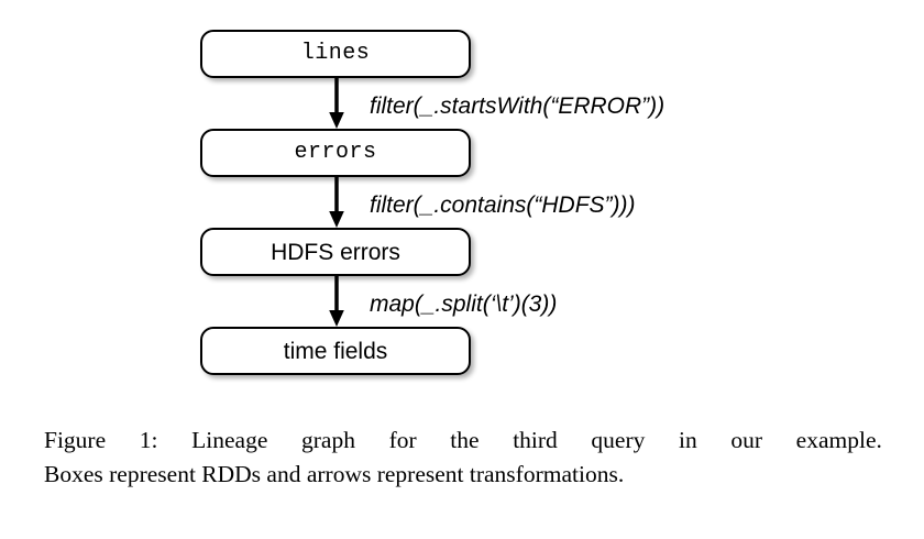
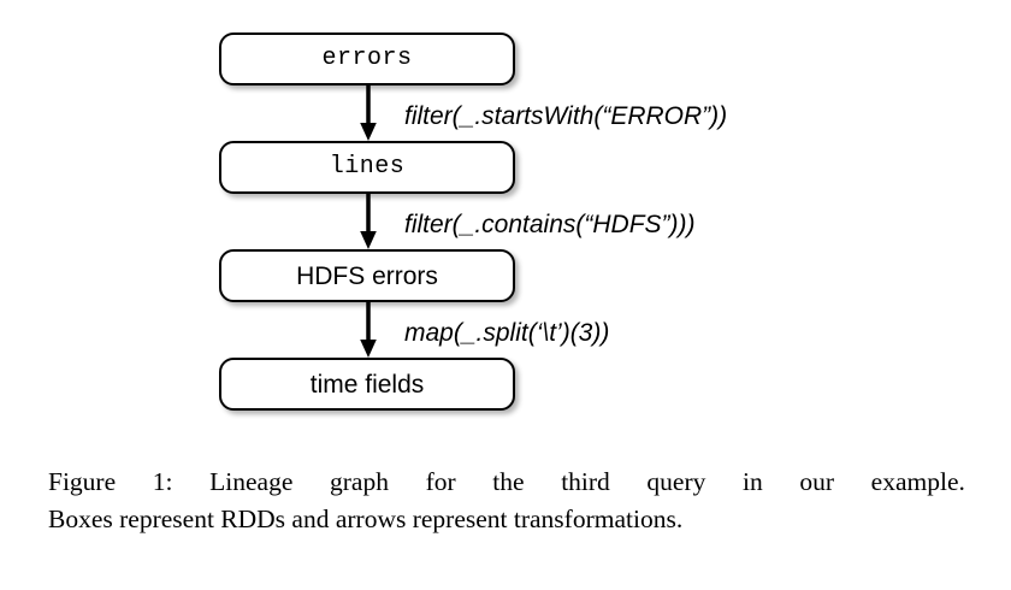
- lines
+ errors
  filter(_.startsWith(“ERROR”))
- errors
+ lines
  filter(_.contains(“HDFS”)))
  HDFS errors
  map(_.split(‘\t’)(3))
  time fields
  Figure
  1:
  Lineage
  graph
  for
  the
  third
  query
  in
  our
  example.
  Boxes represent RDDs and arrows represent transformations.
